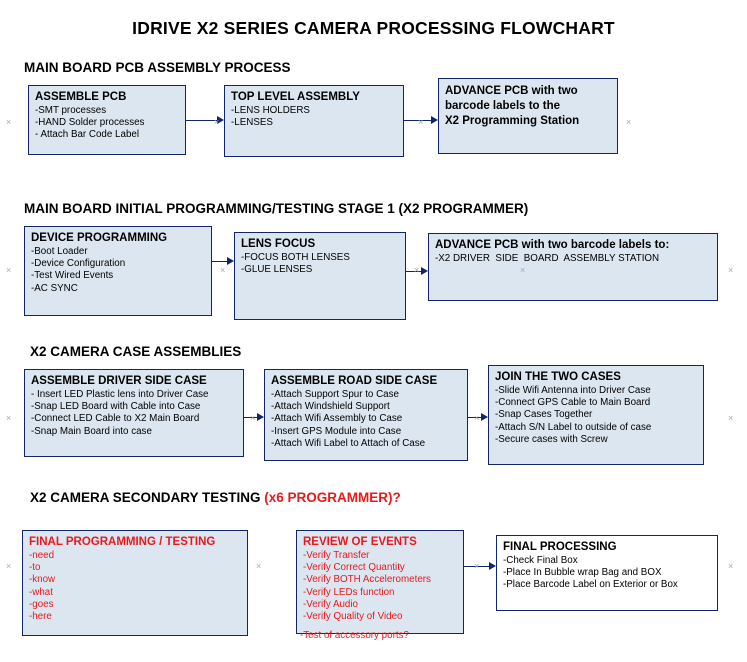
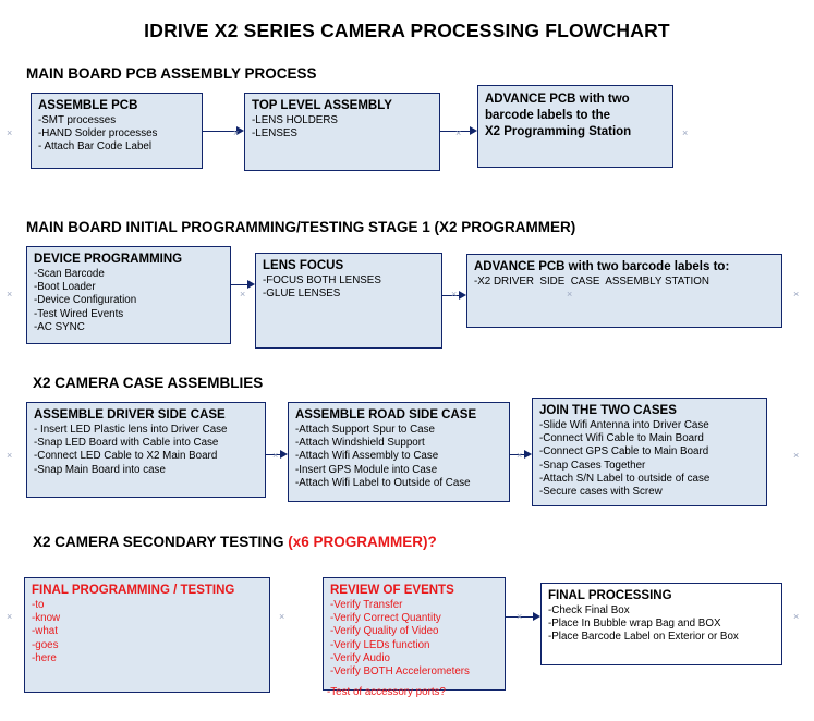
  IDRIVE X2 SERIES CAMERA PROCESSING FLOWCHART
  MAIN BOARD PCB ASSEMBLY PROCESS
  ASSEMBLE PCB
  -SMT processes
  -HAND Solder processes
  - Attach Bar Code Label
  TOP LEVEL ASSEMBLY
  -LENS HOLDERS
  -LENSES
  ADVANCE PCB with two
  barcode labels to the
  X2 Programming Station
  MAIN BOARD INITIAL PROGRAMMING/TESTING STAGE 1 (X2 PROGRAMMER)
  DEVICE PROGRAMMING
+ -Scan Barcode
  -Boot Loader
  -Device Configuration
  -Test Wired Events
  -AC SYNC
  LENS FOCUS
  -FOCUS BOTH LENSES
  -GLUE LENSES
  ADVANCE PCB with two barcode labels to:
- -X2 DRIVER SIDE BOARD ASSEMBLY STATION
+ -X2 DRIVER SIDE CASE ASSEMBLY STATION
  X2 CAMERA CASE ASSEMBLIES
  ASSEMBLE DRIVER SIDE CASE
  - Insert LED Plastic lens into Driver Case
  -Snap LED Board with Cable into Case
  -Connect LED Cable to X2 Main Board
  -Snap Main Board into case
  ASSEMBLE ROAD SIDE CASE
  -Attach Support Spur to Case
  -Attach Windshield Support
  -Attach Wifi Assembly to Case
  -Insert GPS Module into Case
- -Attach Wifi Label to Attach of Case
+ -Attach Wifi Label to Outside of Case
  JOIN THE TWO CASES
  -Slide Wifi Antenna into Driver Case
+ -Connect Wifi Cable to Main Board
  -Connect GPS Cable to Main Board
  -Snap Cases Together
  -Attach S/N Label to outside of case
  -Secure cases with Screw
  X2 CAMERA SECONDARY TESTING (x6 PROGRAMMER)?
  FINAL PROGRAMMING / TESTING
- -need
  -to
  -know
  -what
  -goes
  -here
  REVIEW OF EVENTS
  -Verify Transfer
  -Verify Correct Quantity
- -Verify BOTH Accelerometers
+ -Verify Quality of Video
  -Verify LEDs function
  -Verify Audio
- -Verify Quality of Video
+ -Verify BOTH Accelerometers
  -Test of accessory ports?
  FINAL PROCESSING
  -Check Final Box
  -Place In Bubble wrap Bag and BOX
  -Place Barcode Label on Exterior or Box
  ×
  ×
  ×
  ×
  ×
  ×
  ×
  ×
  ×
  ×
  ×
  ×
  ×
  ×
  ×
  ×
  ×
